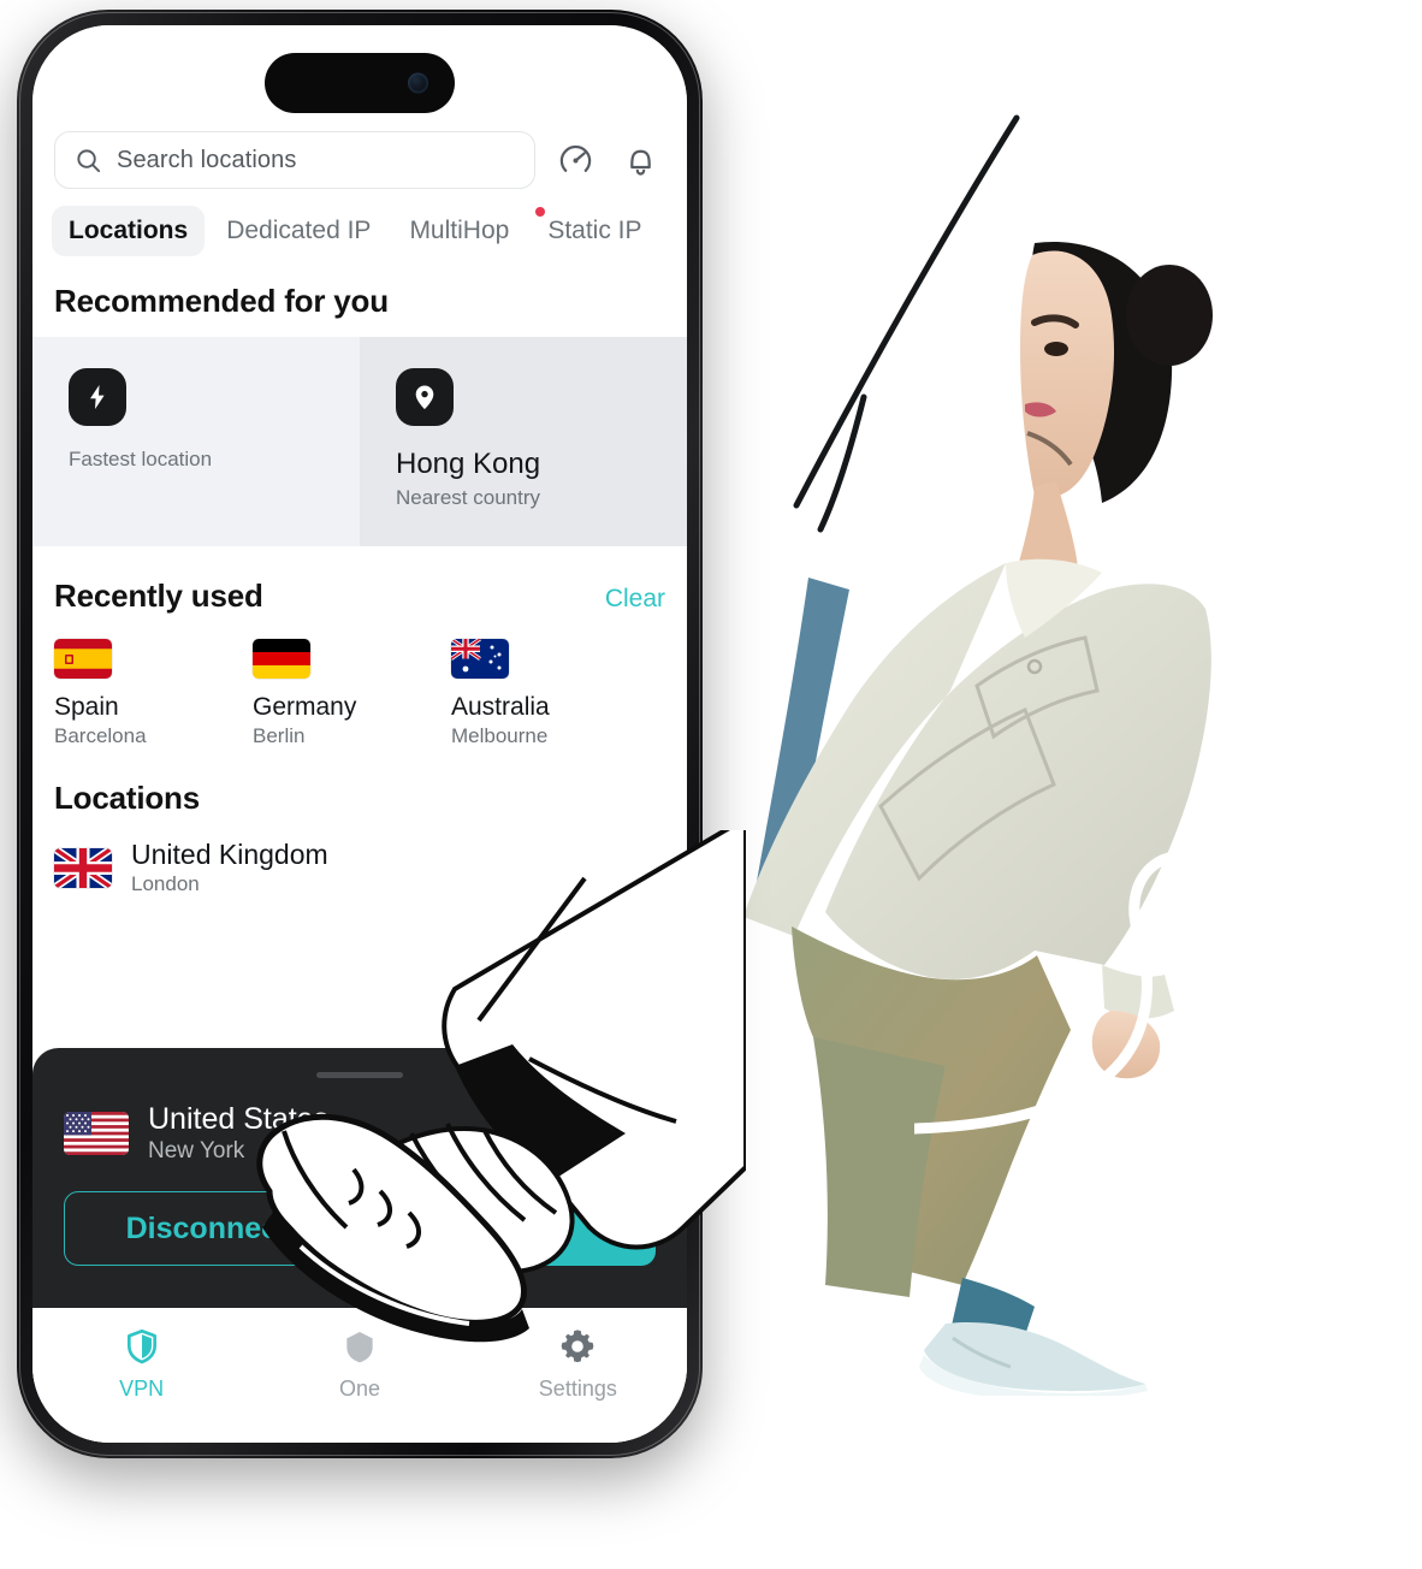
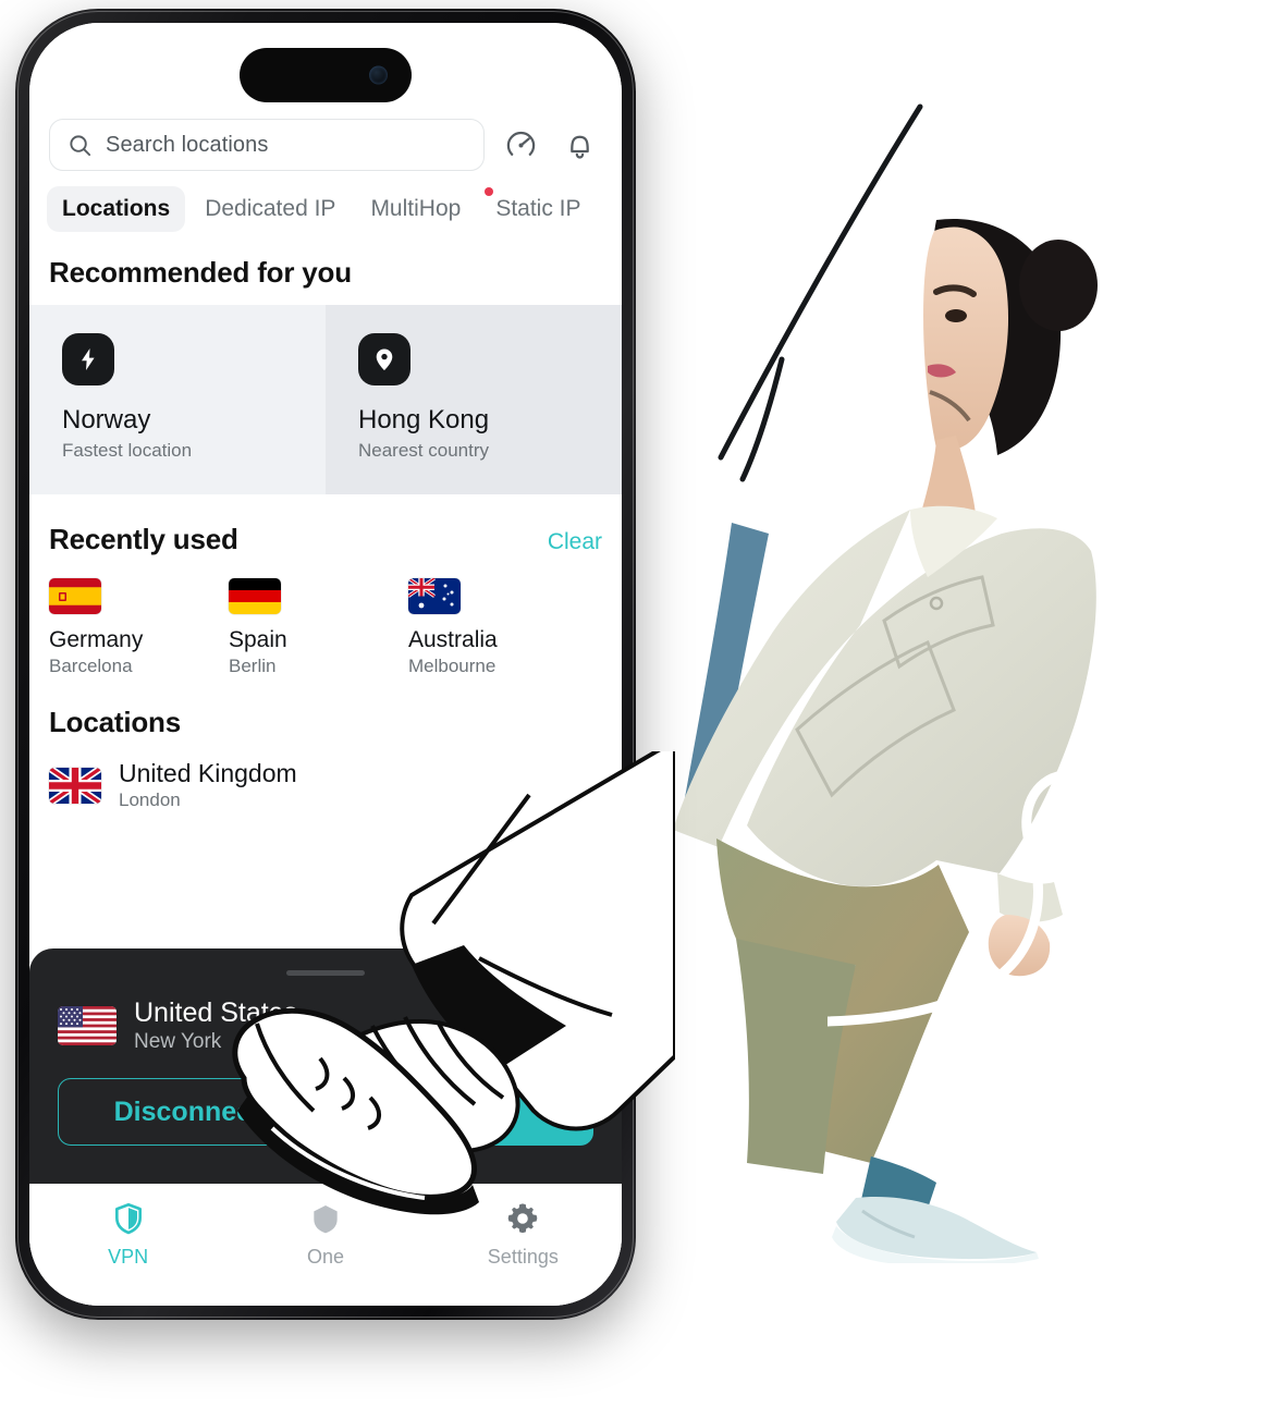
  Search locations
  Locations
  Dedicated IP
  MultiHop
  Static IP
  Recommended for you
+ Norway
  Fastest location
  Hong Kong
  Nearest country
  Recently used
  Clear
- Spain
+ Germany
  Barcelona
- Germany
+ Spain
  Berlin
  Australia
  Melbourne
  Locations
  United Kingdom
  London
  United Stat
  New York
  Disconne
  VPN
  One
  Settings
